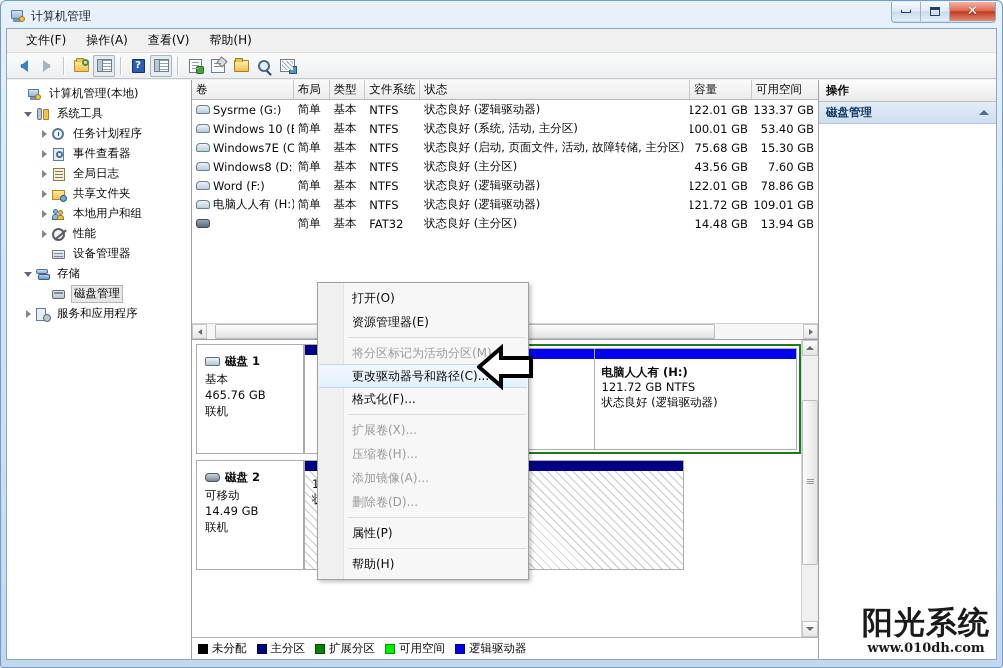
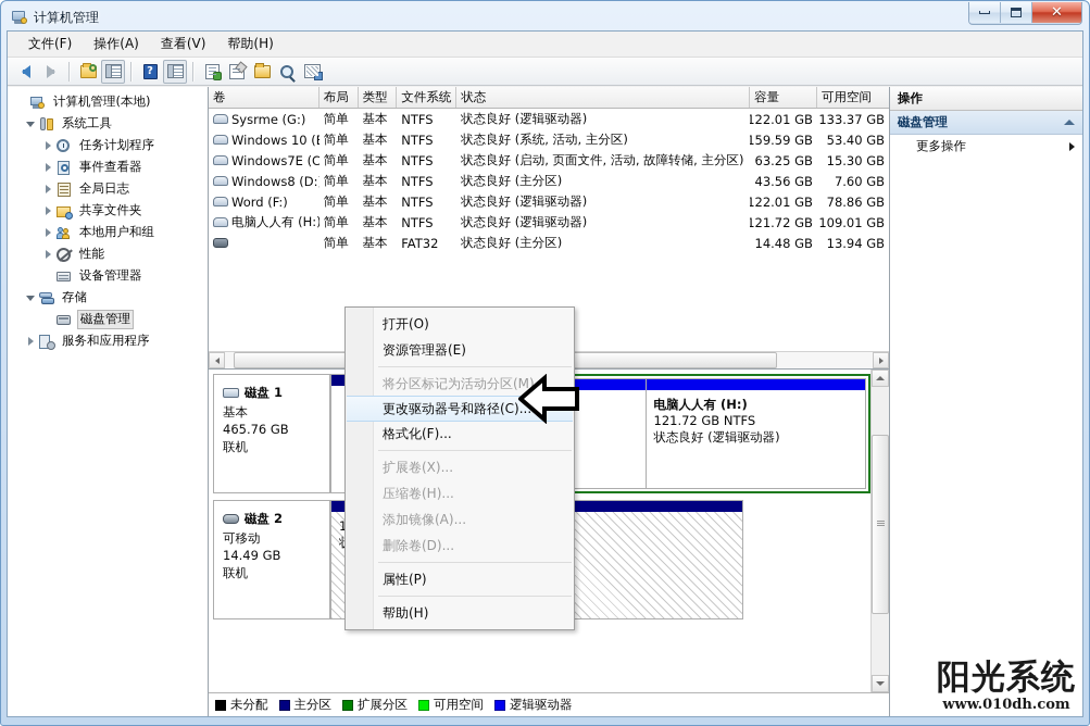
  计算机管理
  ✕
  文件(F)
  操作(A)
  查看(V)
  帮助(H)
  ?
  计算机管理(本地)
  系统工具
  任务计划程序
  事件查看器
  全局日志
  共享文件夹
  本地用户和组
  性能
  设备管理器
  存储
  磁盘管理
  服务和应用程序
  卷
  布局
  类型
  文件系统
  状态
  容量
  可用空间
  Sysrme (G:)
  简单
  基本
  NTFS
  状态良好 (逻辑驱动器)
  122.01 GB
  133.37 GB
  Windows 10 (
  简单
  基本
  NTFS
  状态良好 (系统, 活动, 主分区)
- 100.01 GB
+ 159.59 GB
  53.40 GB
  Windows7E (C
  简单
  基本
  NTFS
  状态良好 (启动, 页面文件, 活动, 故障转储, 主分区)
- 75.68 GB
+ 63.25 GB
  15.30 GB
  Windows8 (D:
  简单
  基本
  NTFS
  状态良好 (主分区)
  43.56 GB
  7.60 GB
  Word (F:)
  简单
  基本
  NTFS
  状态良好 (逻辑驱动器)
  122.01 GB
  78.86 GB
  电脑人人有 (H:)
  简单
  基本
  NTFS
  状态良好 (逻辑驱动器)
  121.72 GB
  109.01 GB
  简单
  基本
  FAT32
  状态良好 (主分区)
  14.48 GB
  13.94 GB
  磁盘 1
  基本
  465.76 GB
  联机
  电脑人人有 (H:)
  121.72 GB NTFS
  状态良好 (逻辑驱动器)
  磁盘 2
  可移动
  14.49 GB
  联机
  未分配
  主分区
  扩展分区
  可用空间
  逻辑驱动器
  操作
  磁盘管理
+ 更多操作
  打开(O)
  资源管理器(E)
  将分区标记为活动分区(M)
  更改驱动器号和路径(C)..
  格式化(F)...
  扩展卷(X)...
  压缩卷(H)...
  添加镜像(A)...
  删除卷(D)...
  属性(P)
  帮助(H)
  阳光系统
  www.010dh.com
